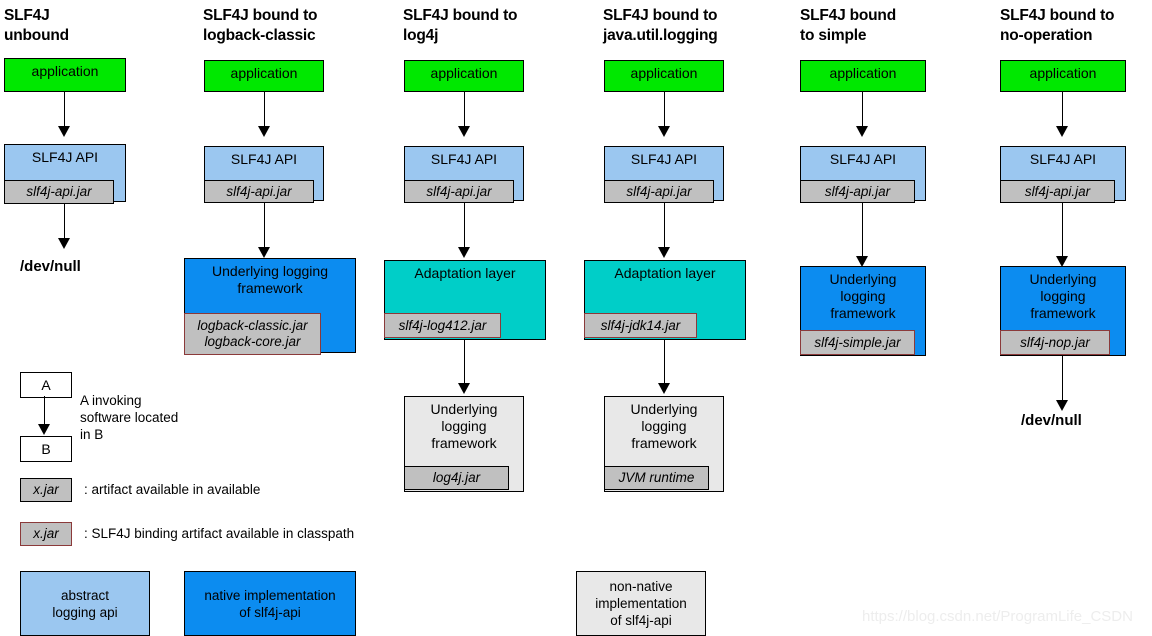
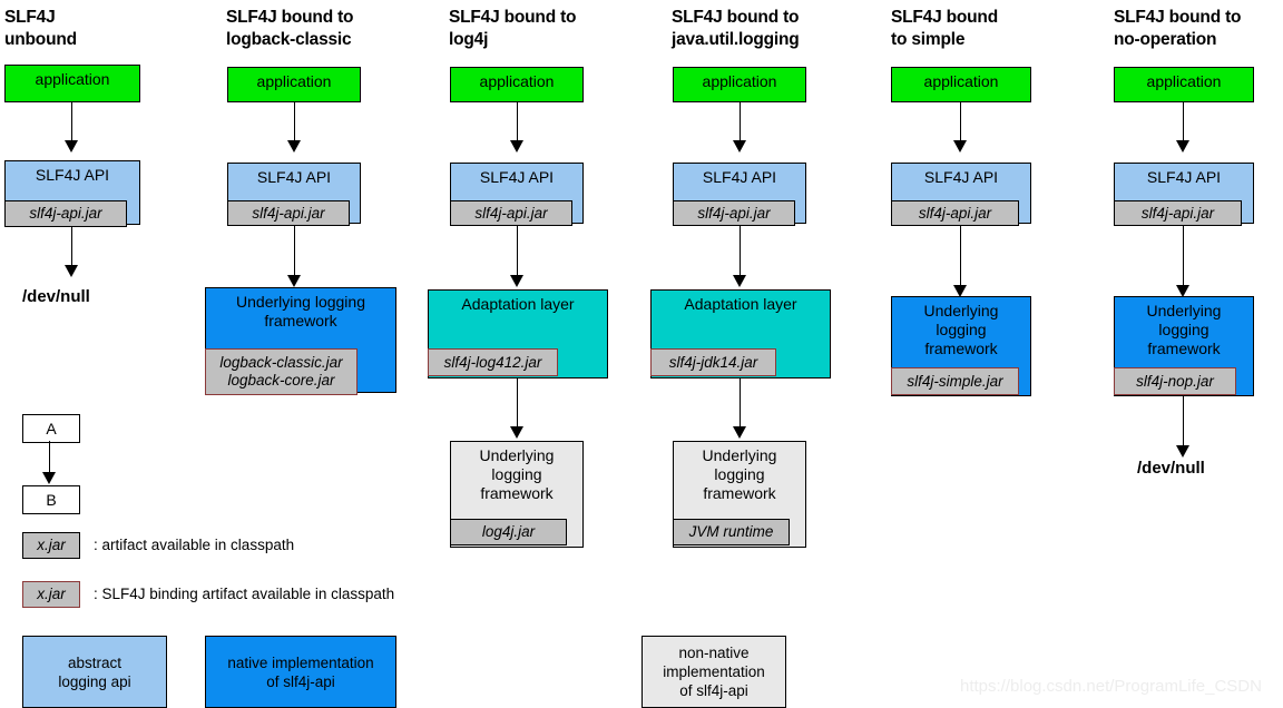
  SLF4J
  unbound
  application
  SLF4J API
  slf4j-api.jar
  /dev/null
  SLF4J bound to
  logback-classic
  application
  SLF4J API
  slf4j-api.jar
  Underlying logging
  framework
  logback-classic.jar
  logback-core.jar
  SLF4J bound to
  log4j
  application
  SLF4J API
  slf4j-api.jar
  Adaptation layer
  slf4j-log412.jar
  Underlying
  logging
  framework
  log4j.jar
  SLF4J bound to
  java.util.logging
  application
  SLF4J API
  slf4j-api.jar
  Adaptation layer
  slf4j-jdk14.jar
  Underlying
  logging
  framework
  JVM runtime
  SLF4J bound
  to simple
  application
  SLF4J API
  slf4j-api.jar
  Underlying
  logging
  framework
  slf4j-simple.jar
  SLF4J bound to
  no-operation
  application
  SLF4J API
  slf4j-api.jar
  Underlying
  logging
  framework
  slf4j-nop.jar
  /dev/null
  A
  B
- A invoking
- software located
- in B
  x.jar
- : artifact available in available
+ : artifact available in classpath
  x.jar
  : SLF4J binding artifact available in classpath
  abstract
  logging api
  native implementation
  of slf4j-api
  non-native
  implementation
  of slf4j-api
